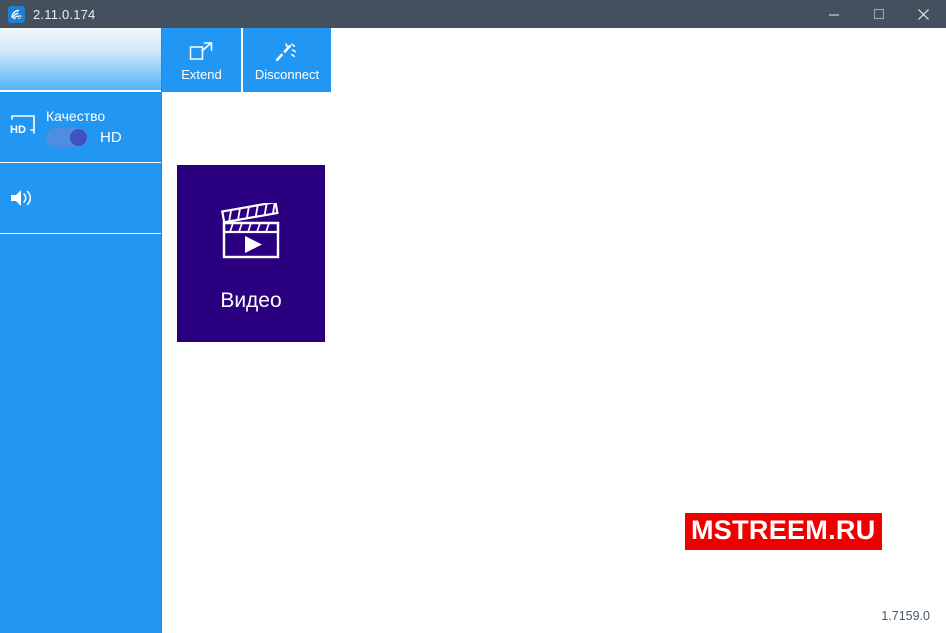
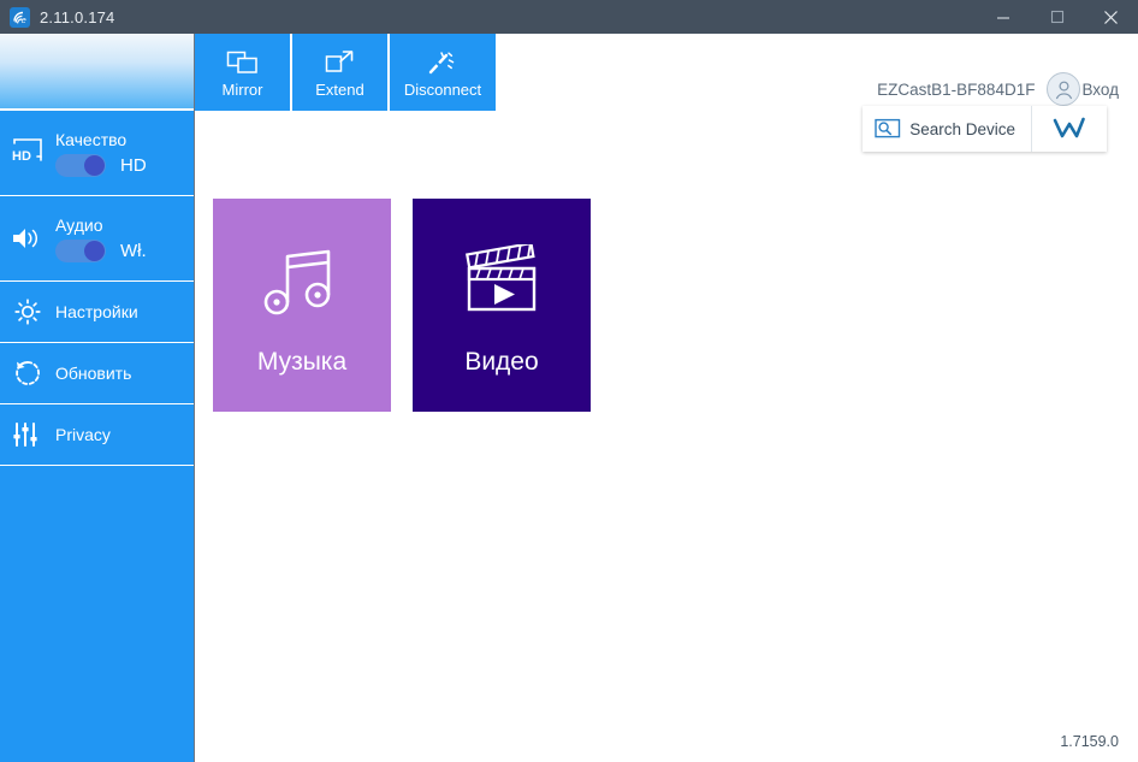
  e
  2.11.0.174
  HD
  Качество
  HD
+ Аудио
+ Wł.
+ Настройки
+ Обновить
+ Privacy
+ Mirror
  Extend
  Disconnect
+ EZCastB1-BF884D1F
+ Вход
+ Search Device
+ Музыка
  Видео
- MSTREEM.RU
  1.7159.0
